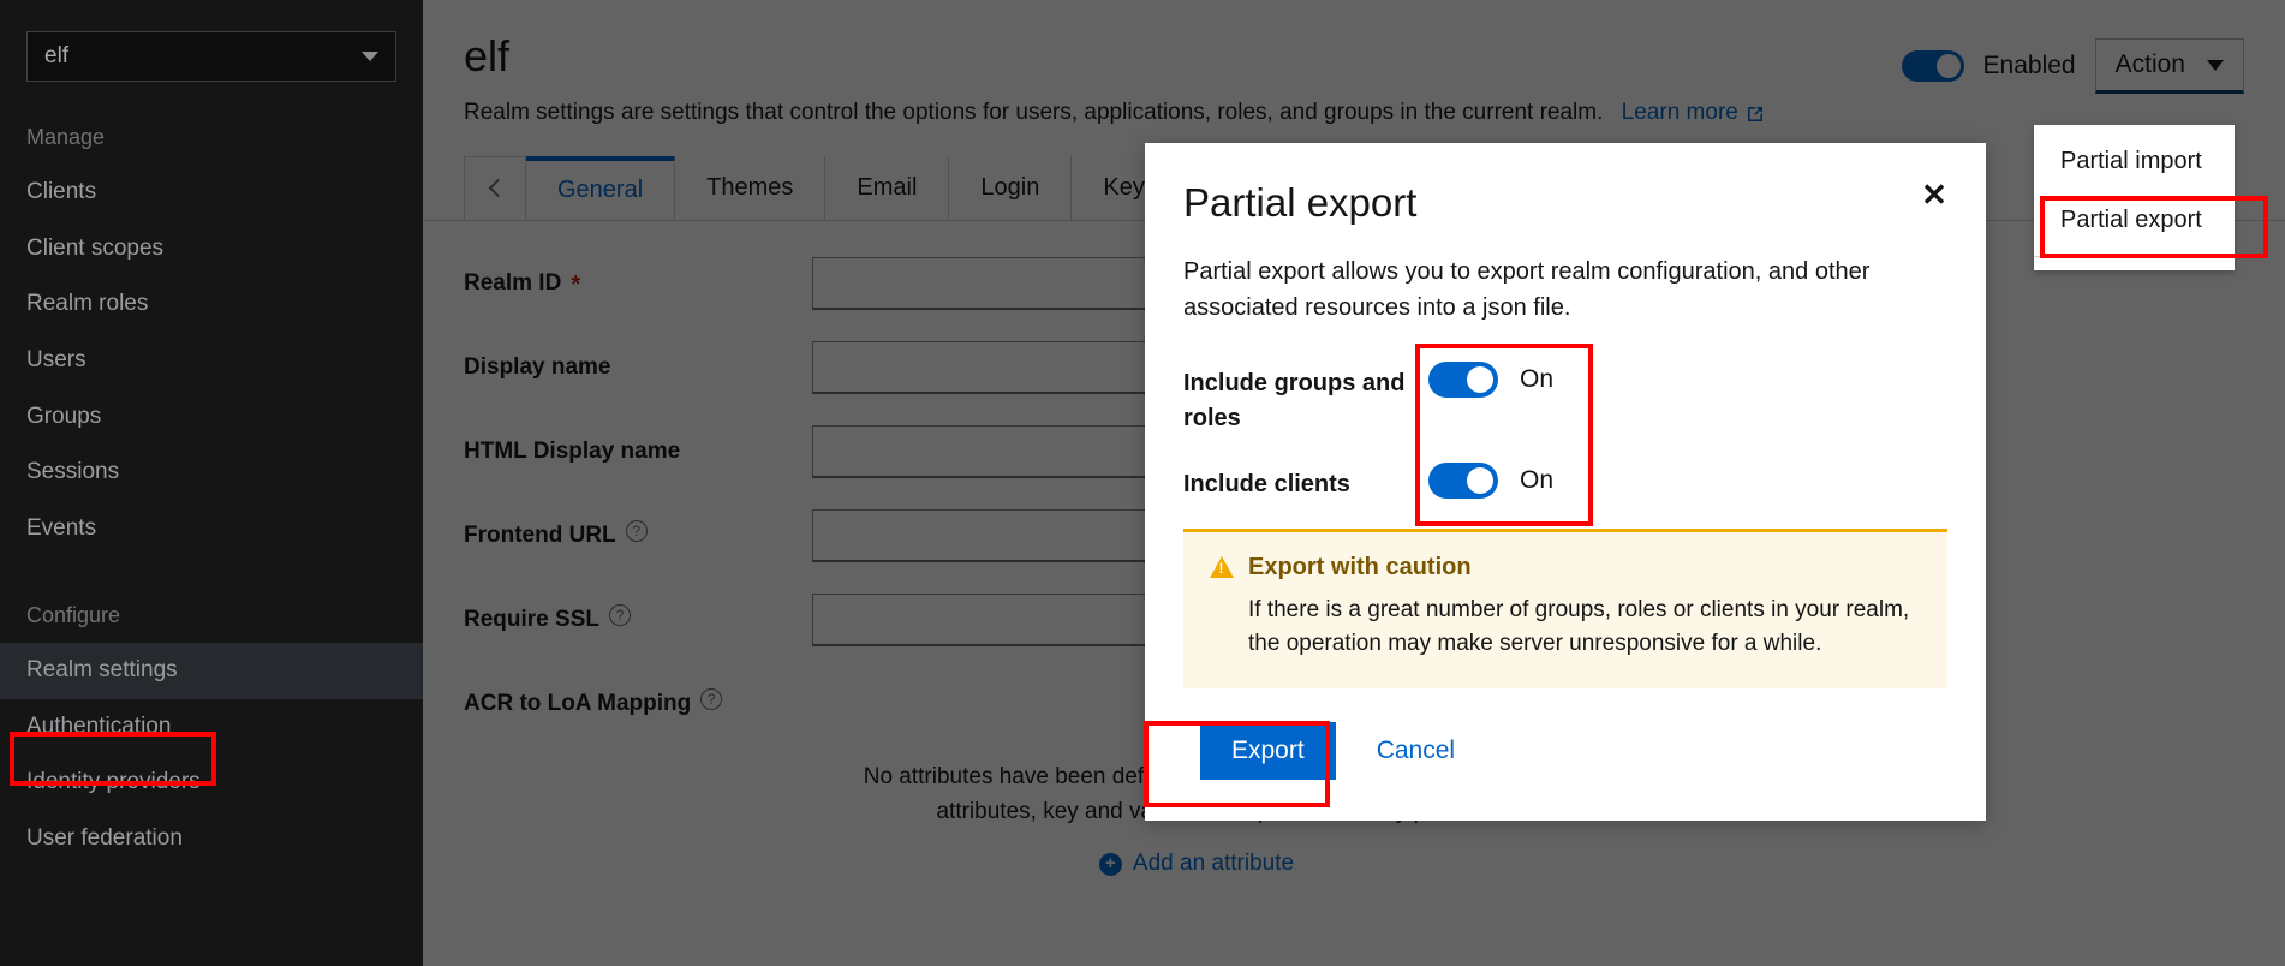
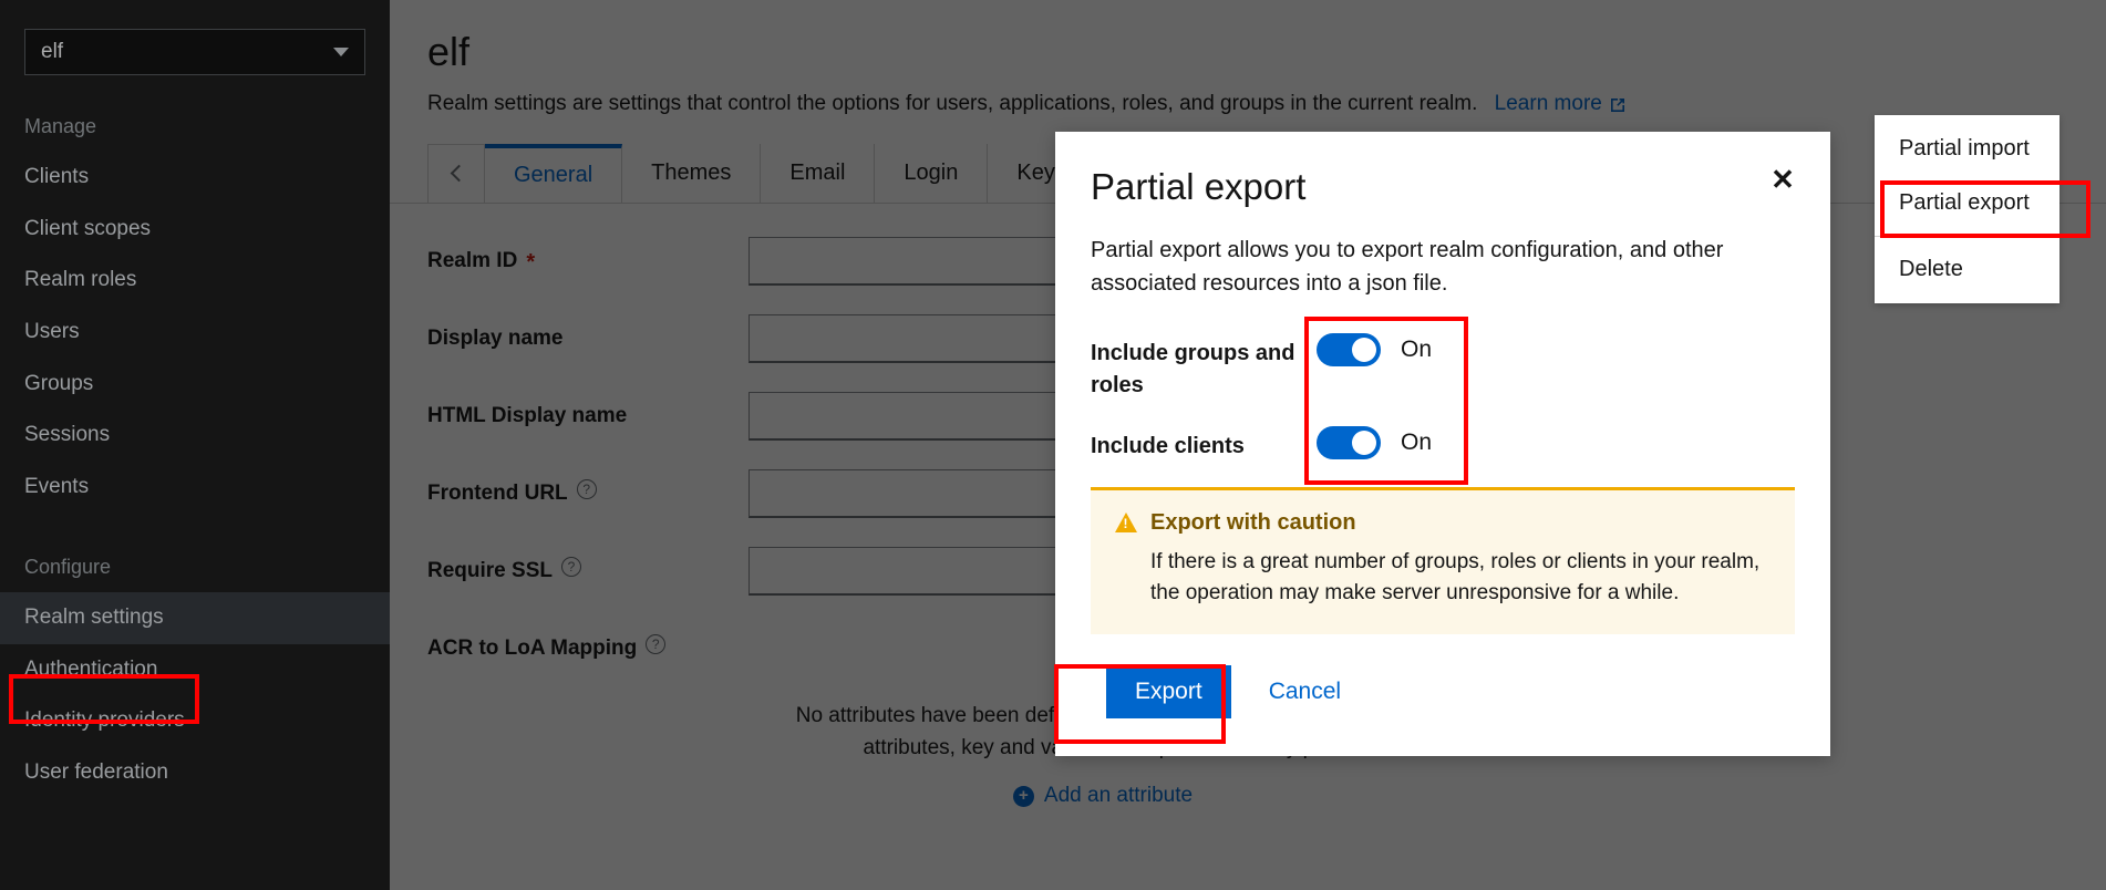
  elf
  Manage
  Clients
  Client scopes
  Realm roles
  Users
  Groups
  Sessions
  Events
  Configure
  Realm settings
  Authentication
  Identity providers
  User federation
  elf
  Realm settings are settings that control the options for users, applications, roles, and groups in the current realm.
  Learn more
- Enabled
- Action
  General
  Themes
  Email
  Login
  Key
  Realm ID
  *
  Display name
  HTML Display name
  Frontend URL
  ?
  Require SSL
  ?
  ACR to LoA Mapping
  ?
  +
  Add an attribute
  Partial import
  Partial export
+ Delete
  ✕
  Partial export
  Partial export allows you to export realm configuration, and other associated resources into a json file.
  Include groups and roles
  On
  Include clients
  On
  Export with caution
  If there is a great number of groups, roles or clients in your realm, the operation may make server unresponsive for a while.
  Export
  Cancel
